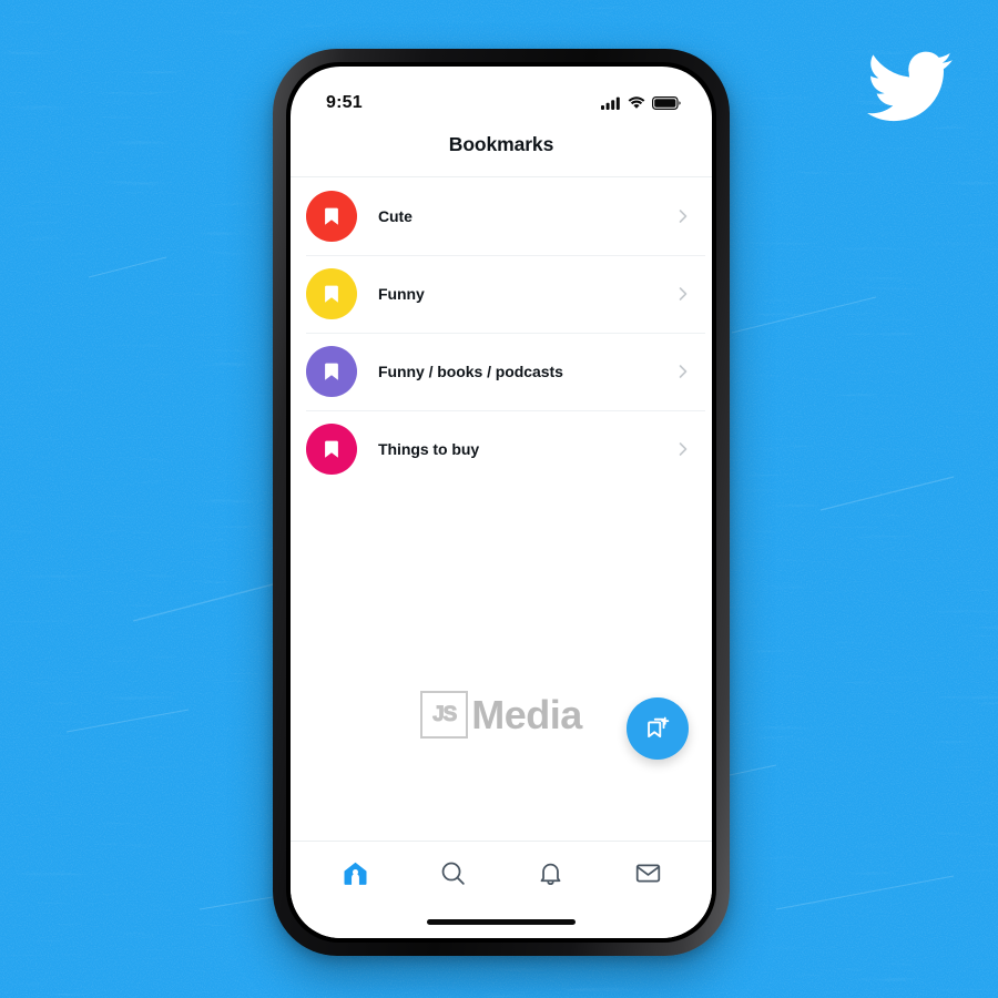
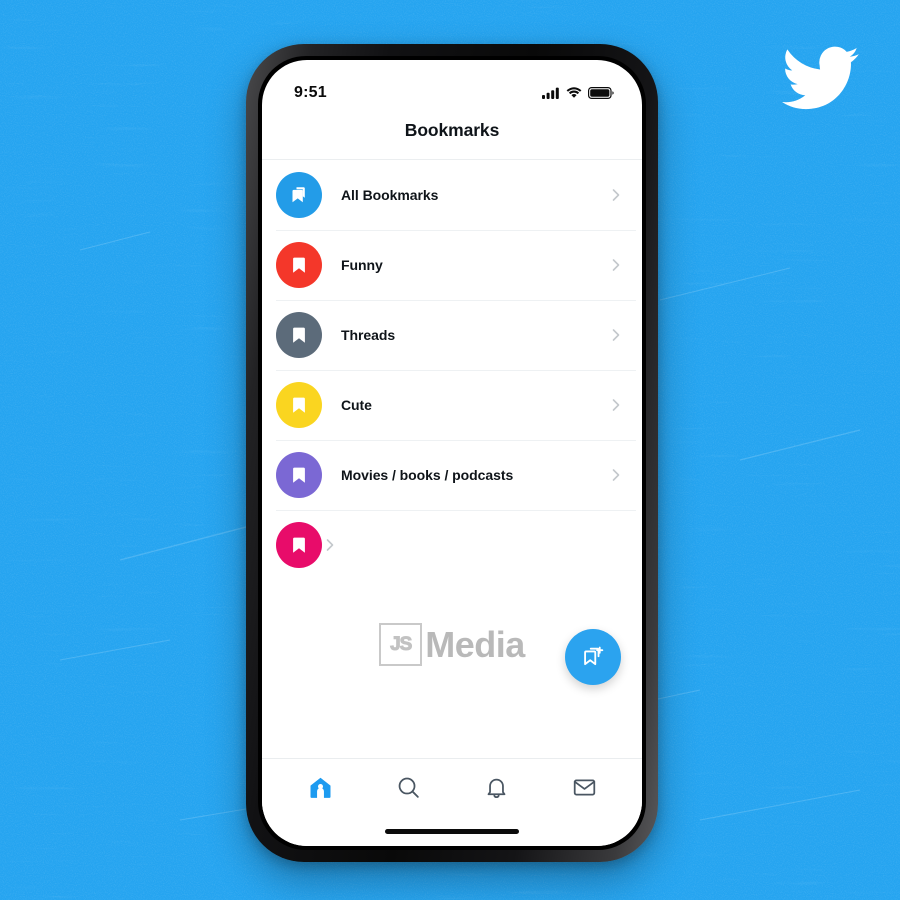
  9:51
  Bookmarks
+ All Bookmarks
- Cute
+ Funny
+ Threads
- Funny
+ Cute
- Funny / books / podcasts
+ Movies / books / podcasts
- Things to buy
  JS
  Media
